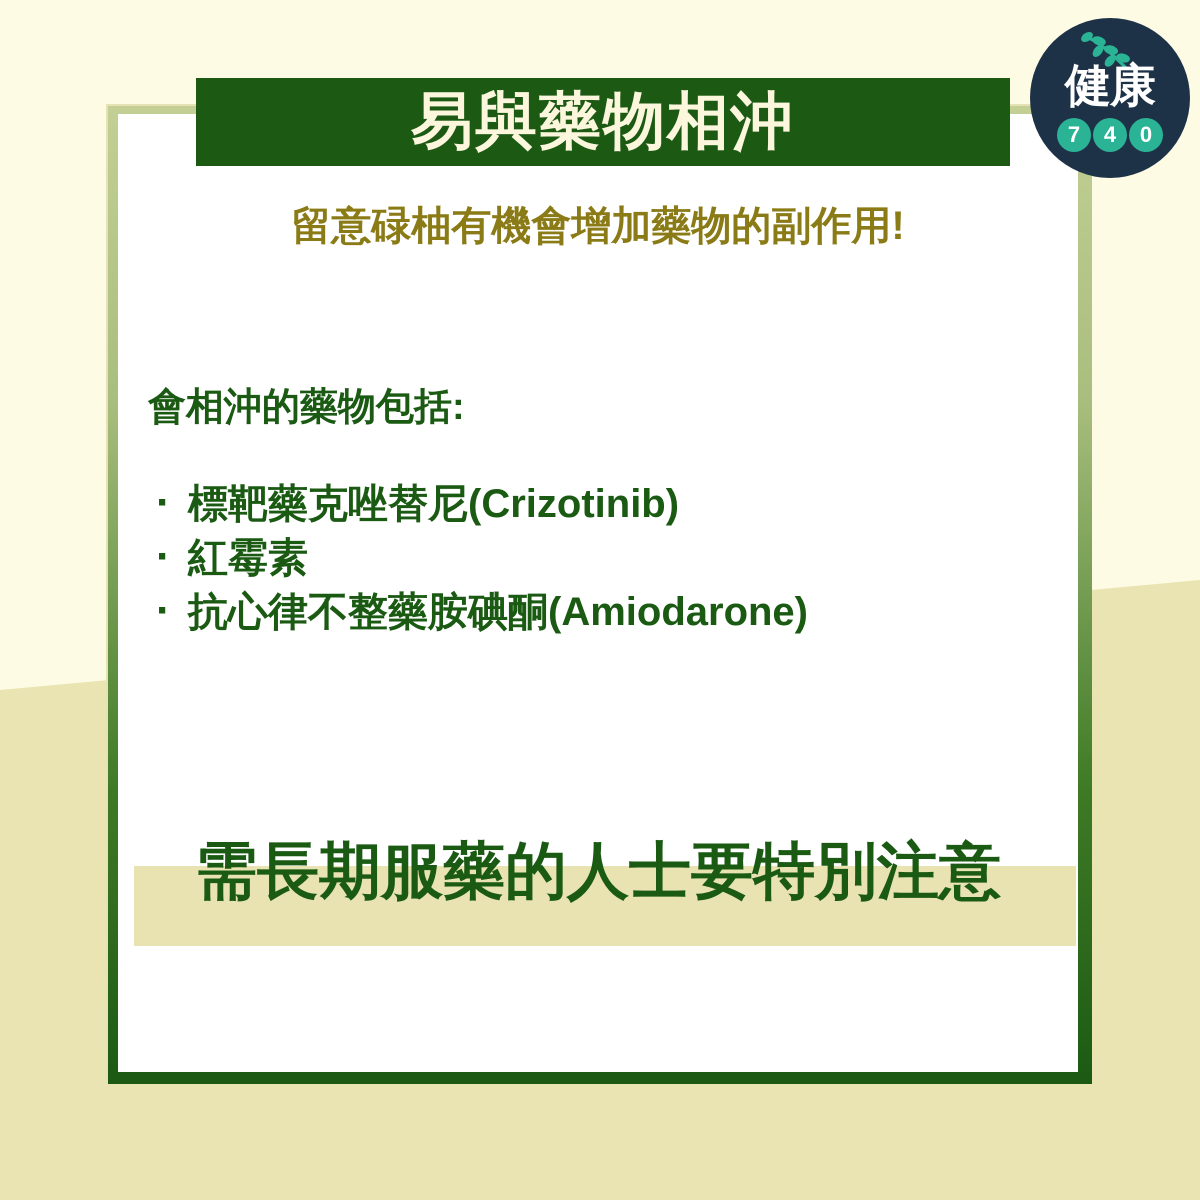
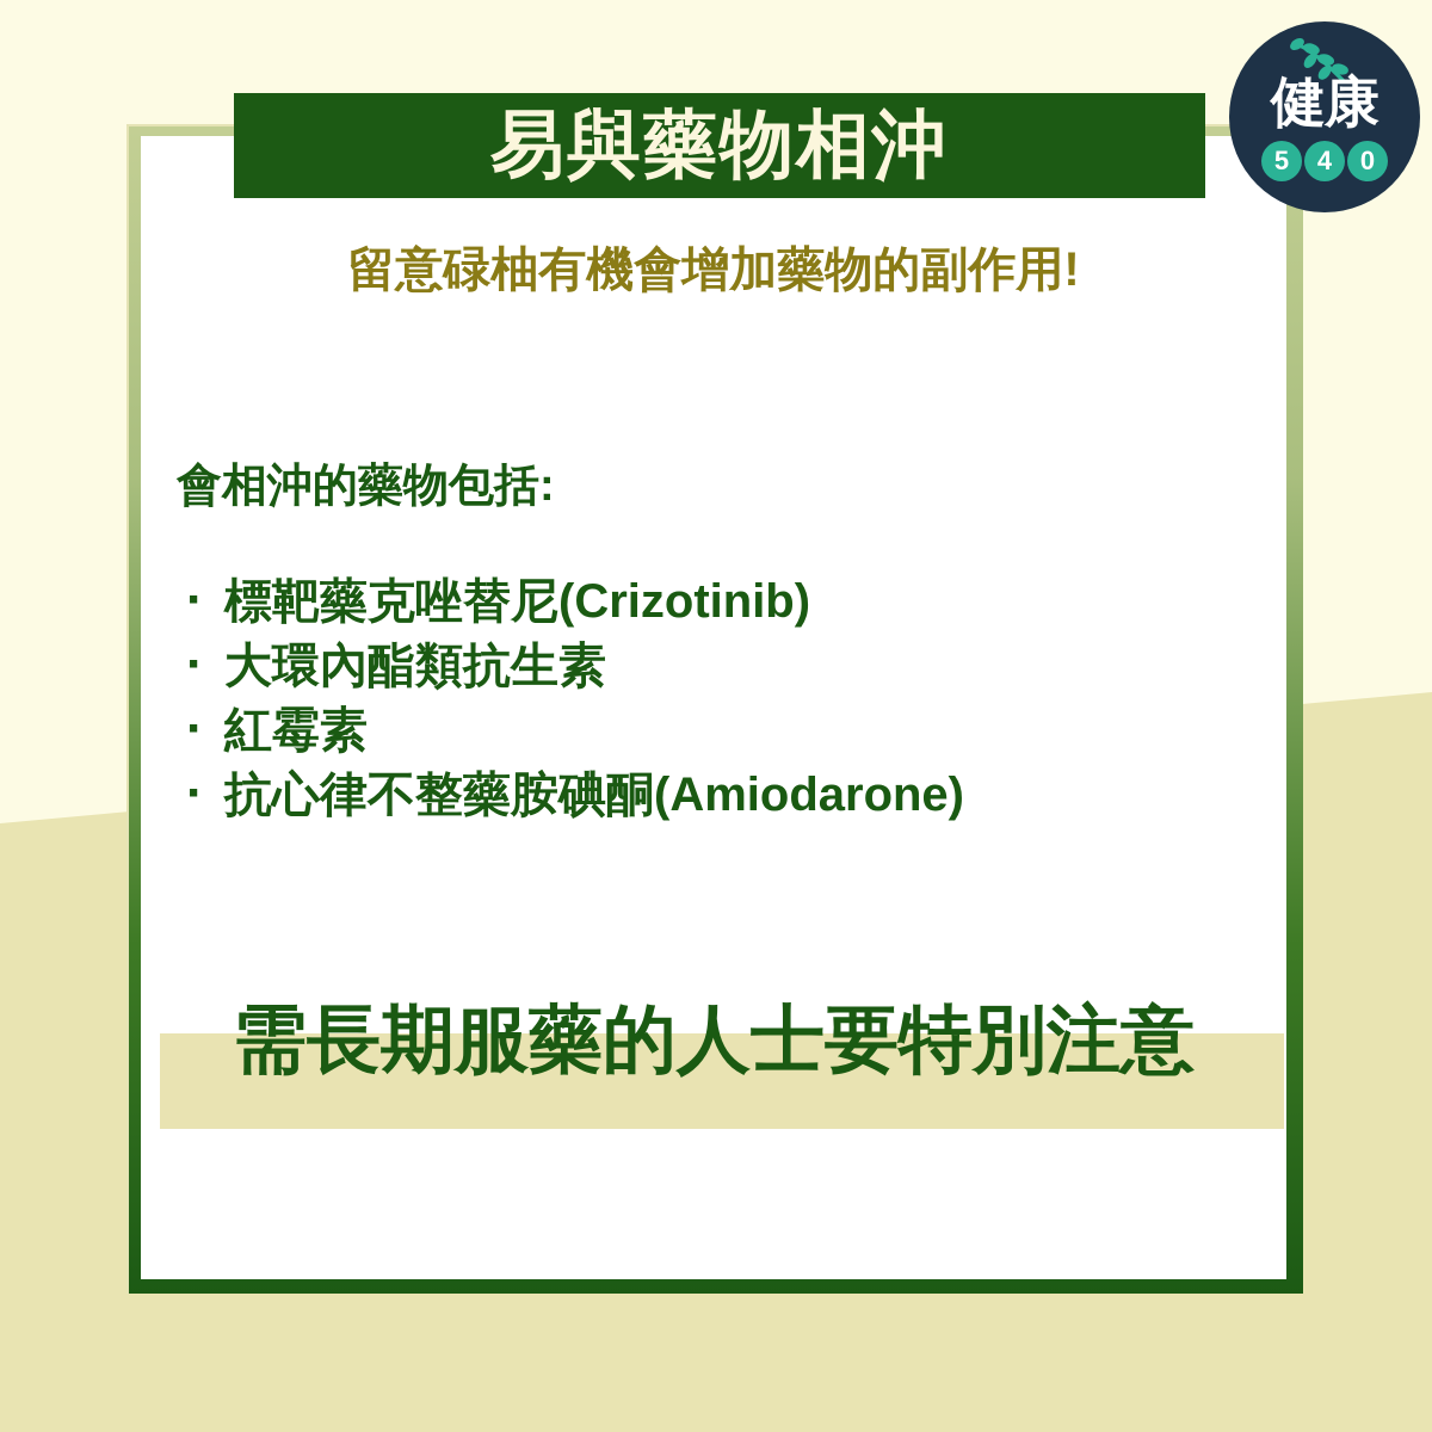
  易與藥物相沖
  留意碌柚有機會增加藥物的副作用!
  會相沖的藥物包括:
  標靶藥克唑替尼(Crizotinib)
+ 大環內酯類抗生素
  紅霉素
  抗心律不整藥胺碘酮(Amiodarone)
  需長期服藥的人士要特別注意
  健康
- 7
+ 5
  4
  0
